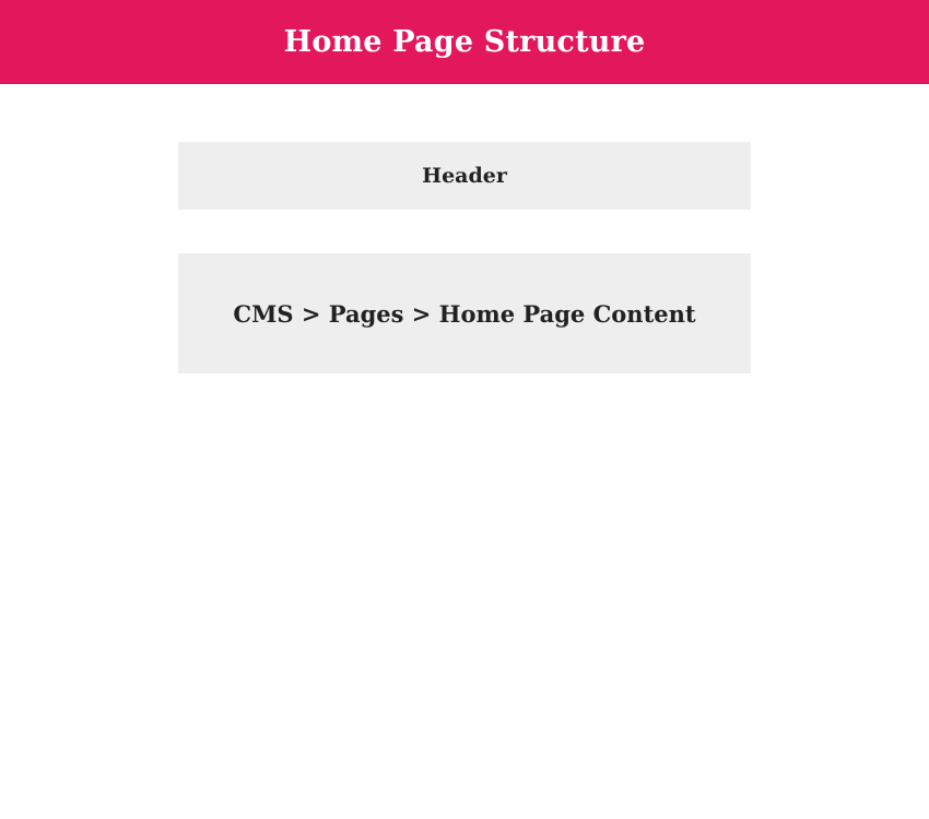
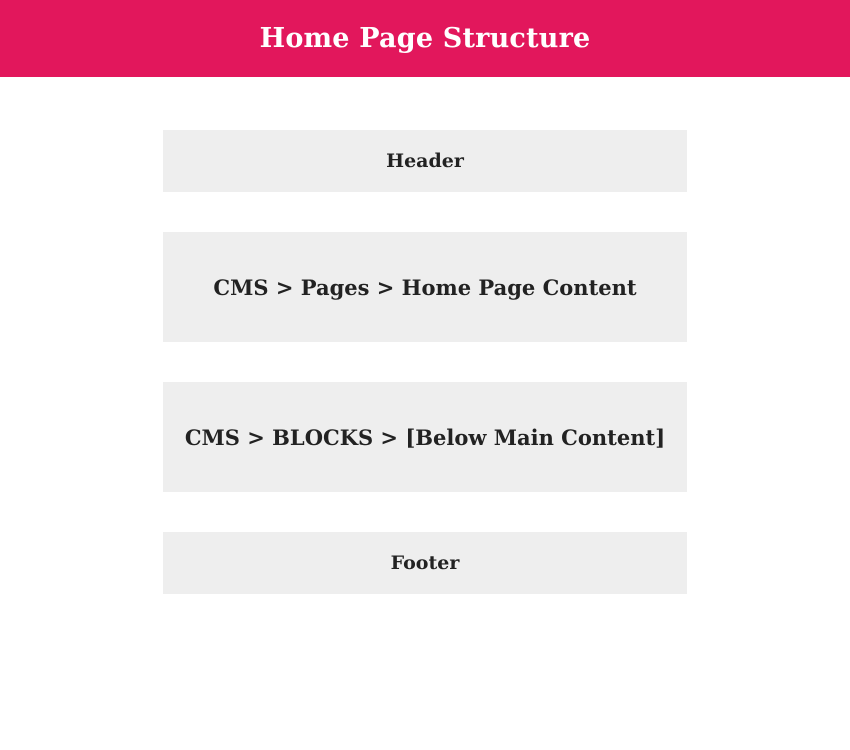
  Home Page Structure
  Header
  CMS > Pages > Home Page Content
+ CMS > BLOCKS > [Below Main Content]
+ Footer
